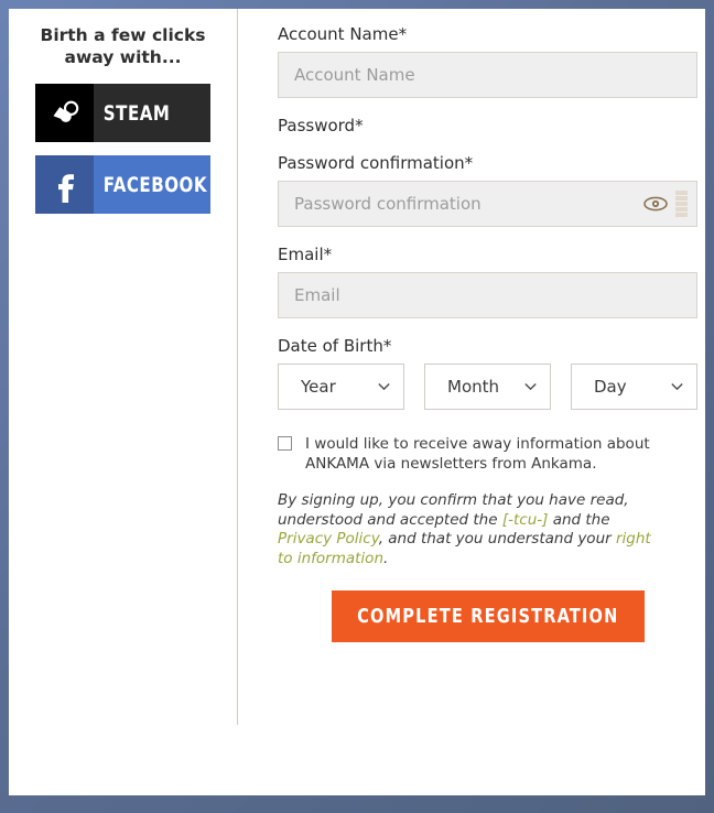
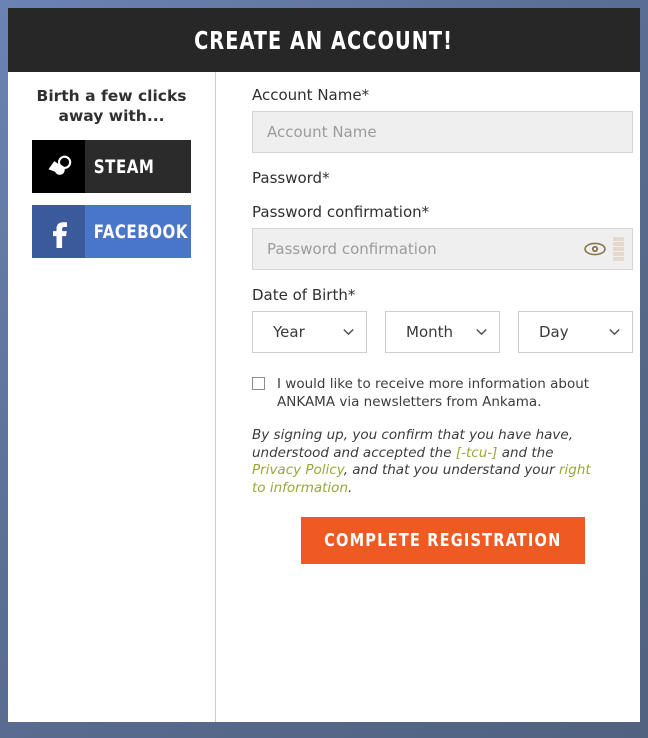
+ CREATE AN ACCOUNT!
  Birth a few clicks away with...
  STEAM
  FACEBOOK
  Account Name*
  Account Name
  Password*
  Password confirmation*
  Password confirmation
- Email*
- Email
  Date of Birth*
  Year
  Month
  Day
- I would like to receive away information about ANKAMA via newsletters from Ankama.
+ I would like to receive more information about ANKAMA via newsletters from Ankama.
- By signing up, you confirm that you have read, understood and accepted the [-tcu-] and the Privacy Policy, and that you understand your right to information.
+ By signing up, you confirm that you have have, understood and accepted the [-tcu-] and the Privacy Policy, and that you understand your right to information.
  COMPLETE REGISTRATION
